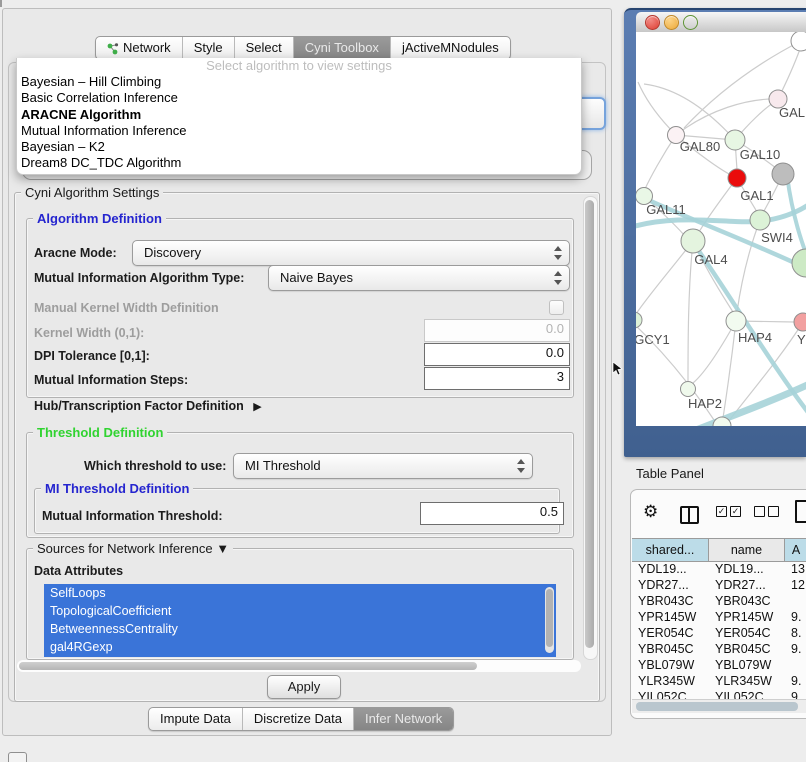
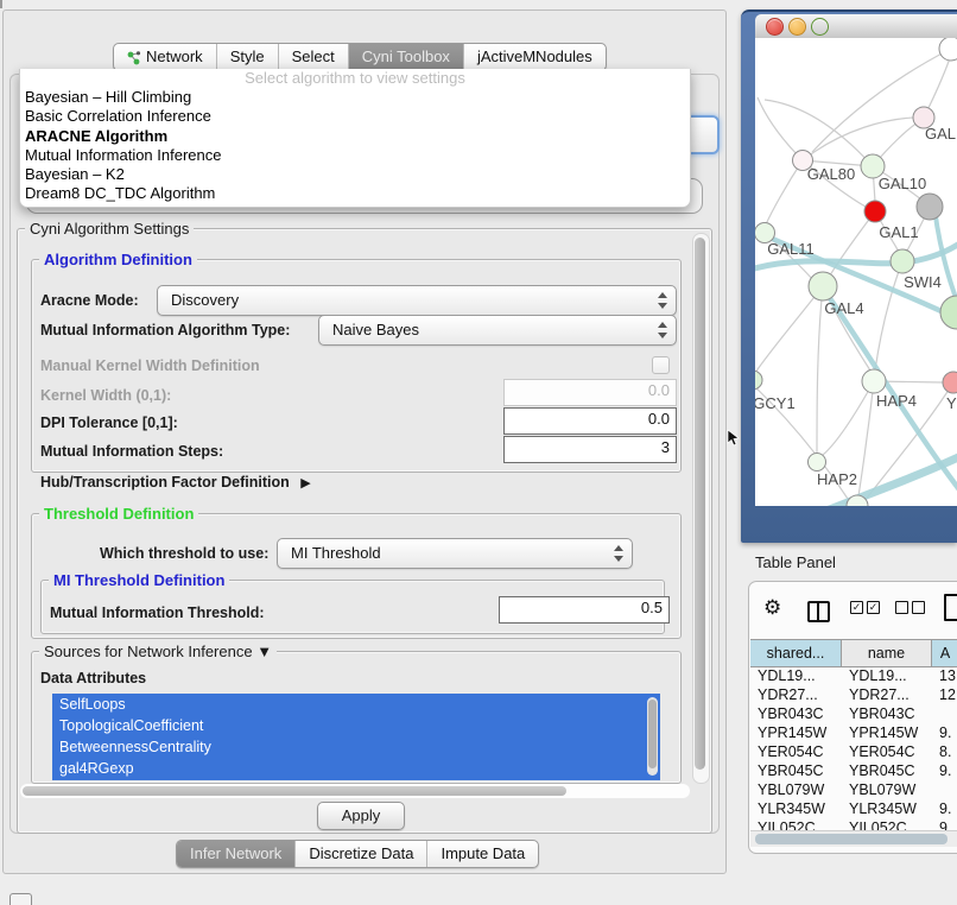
  Network
  Style
  Select
  Cyni Toolbox
  jActiveMNodules
  Select algorithm to view settings
  Bayesian – Hill Climbing
  Basic Correlation Inference
  ARACNE Algorithm
  Mutual Information Inference
  Bayesian – K2
  Dream8 DC_TDC Algorithm
  Cyni Algorithm Settings
  Algorithm Definition
  Aracne Mode:
  Discovery
  Mutual Information Algorithm Type:
  Naive Bayes
  Manual Kernel Width Definition
  Kernel Width (0,1):
  0.0
  DPI Tolerance [0,1]:
  0.0
  Mutual Information Steps:
  3
  Hub/Transcription Factor Definition ▶
  Threshold Definition
  Which threshold to use:
  MI Threshold
  MI Threshold Definition
  Mutual Information Threshold:
  0.5
  Sources for Network Inference ▼
  Data Attributes
  SelfLoops
  TopologicalCoefficient
  BetweennessCentrality
  gal4RGexp
  Apply
- Impute Data
+ Infer Network
  Discretize Data
- Infer Network
+ Impute Data
  GAL
  GAL80
  GAL10
  GAL1
  GAL11
  SWI4
  GAL4
  GCY1
  HAP4
  Y
  HAP2
  Table Panel
  ⚙
  ✓
  ✓
  shared...
  name
  A
  YDL19...
  YDL19...
  13
  YDR27...
  YDR27...
  12
  YBR043C
  YBR043C
  YPR145W
  YPR145W
  9.
  YER054C
  YER054C
  8.
  YBR045C
  YBR045C
  9.
  YBL079W
  YBL079W
  YLR345W
  YLR345W
  9.
  YIL052C
  YIL052C
  9
